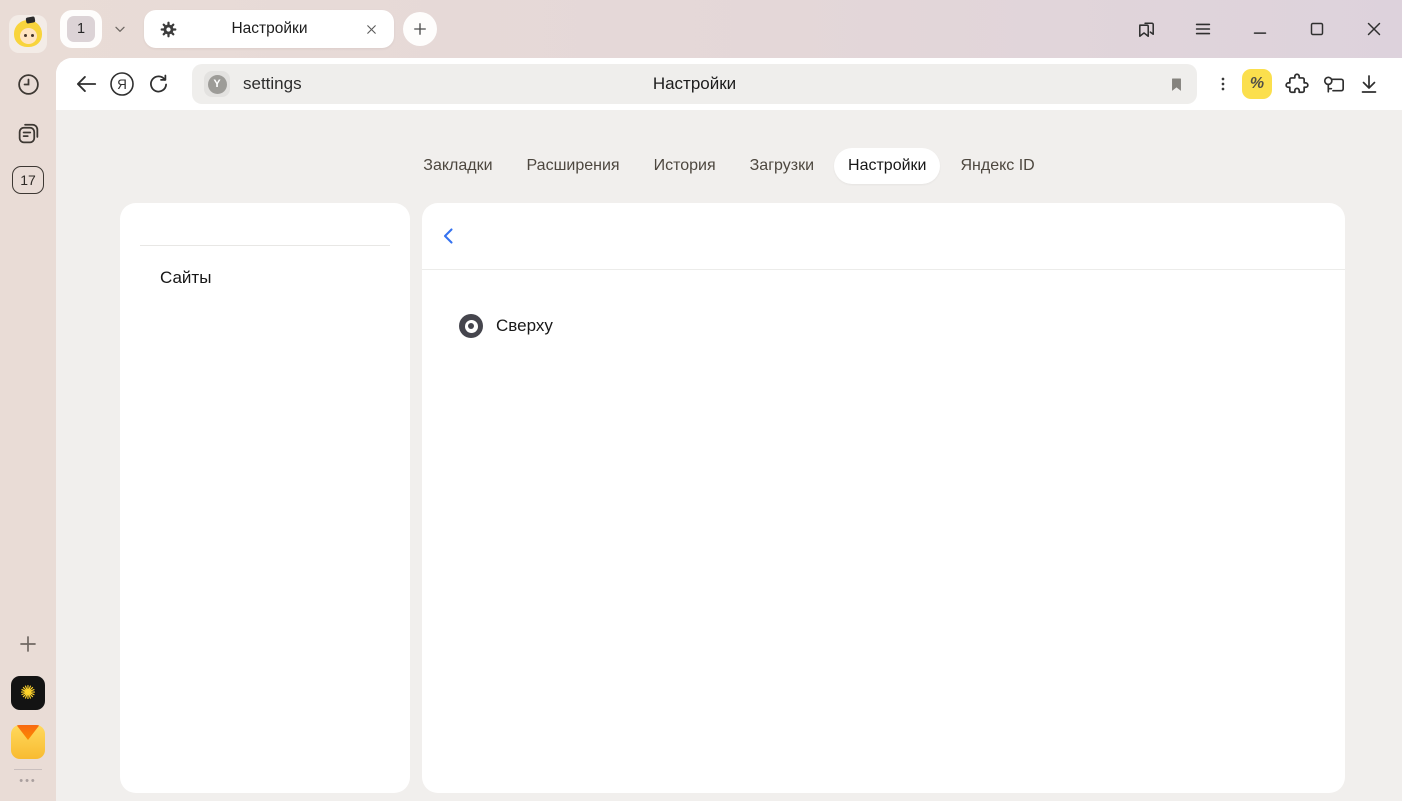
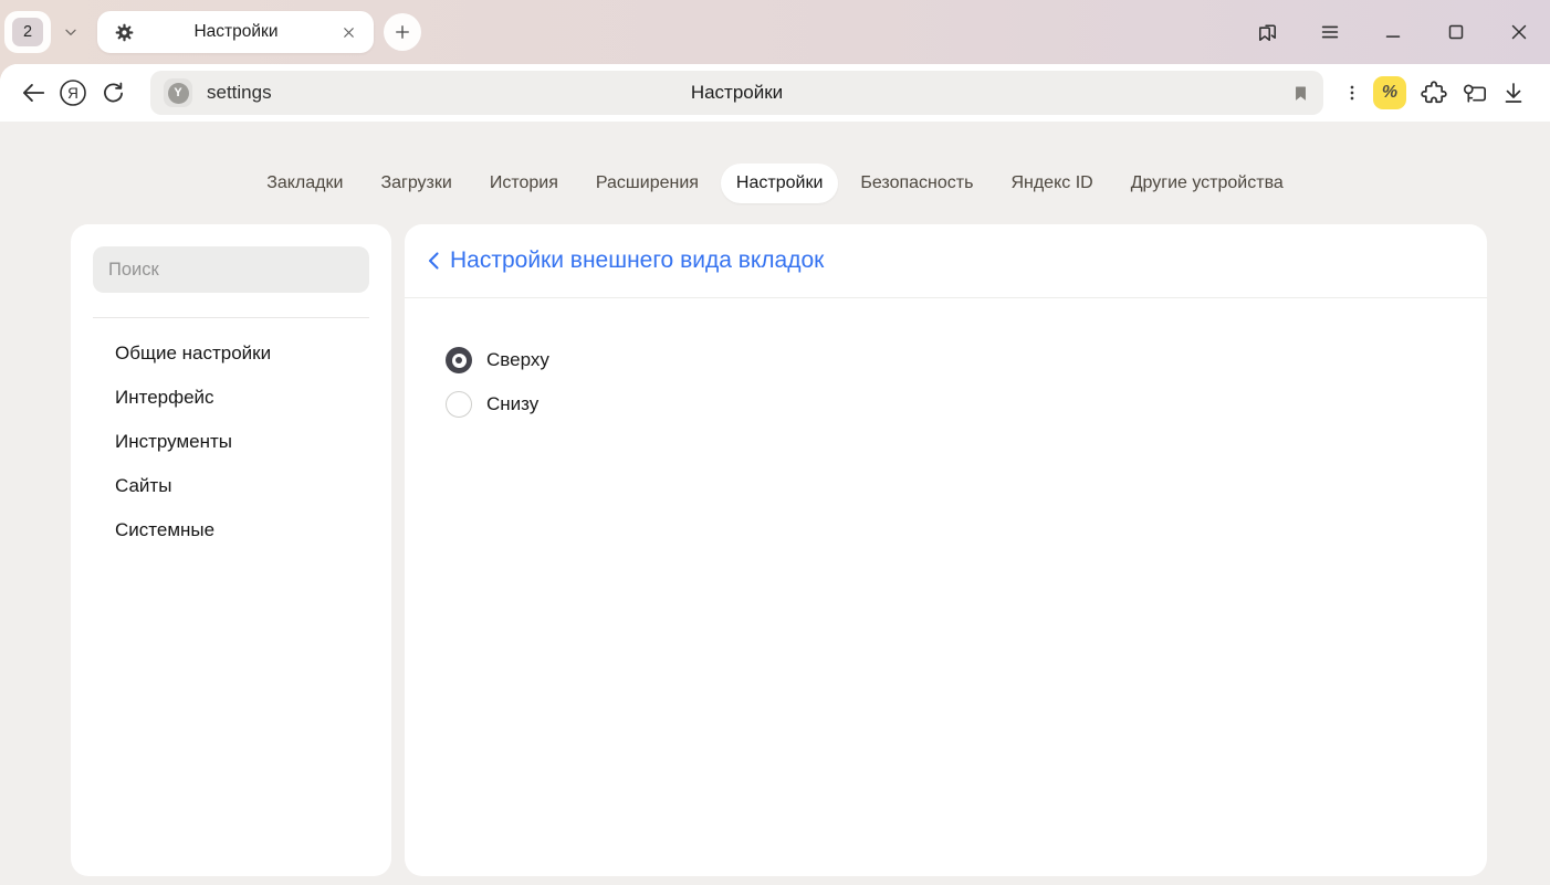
- 17
- ✺
- •••
- 1
+ 2
  Настройки
  Я
  Y
  settings
  Настройки
  %
  Закладки
- Расширения
+ Загрузки
  История
- Загрузки
+ Расширения
  Настройки
+ Безопасность
  Яндекс ID
+ Другие устройства
+ Поиск
+ Общие настройки
+ Интерфейс
+ Инструменты
  Сайты
+ Системные
+ Настройки внешнего вида вкладок
  Сверху
+ Снизу
